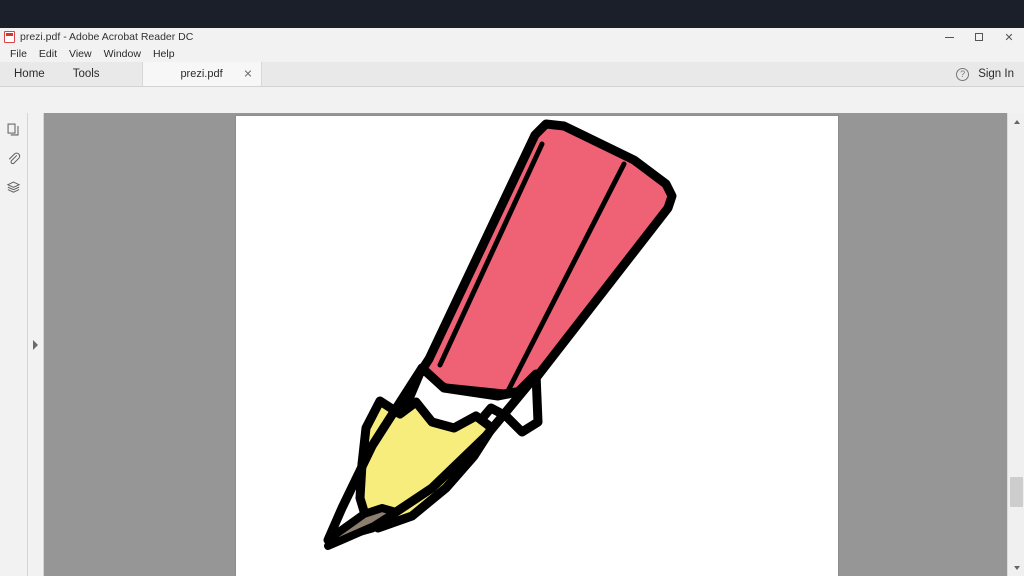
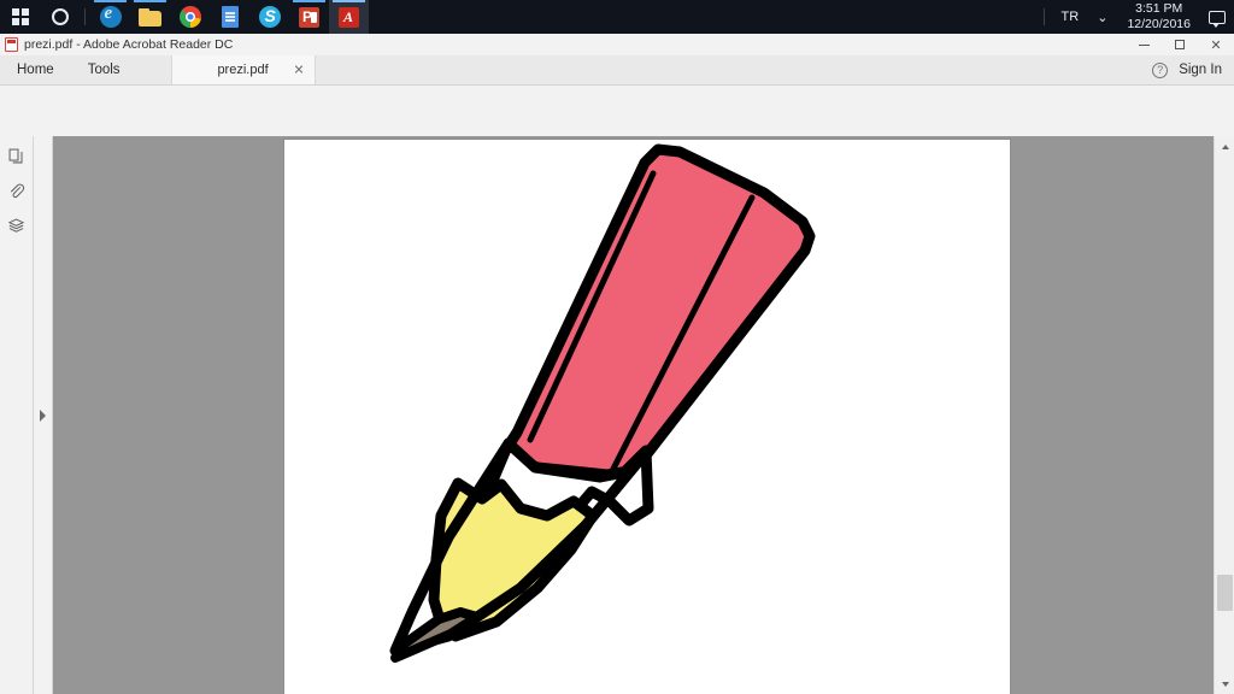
+ TR
+ ⌄
+ 3:51 PM
+ 12/20/2016
  prezi.pdf - Adobe Acrobat Reader DC
  ✕
- File
- Edit
- View
- Window
- Help
  Home
  Tools
  prezi.pdf
  ✕
  ?
  Sign In
